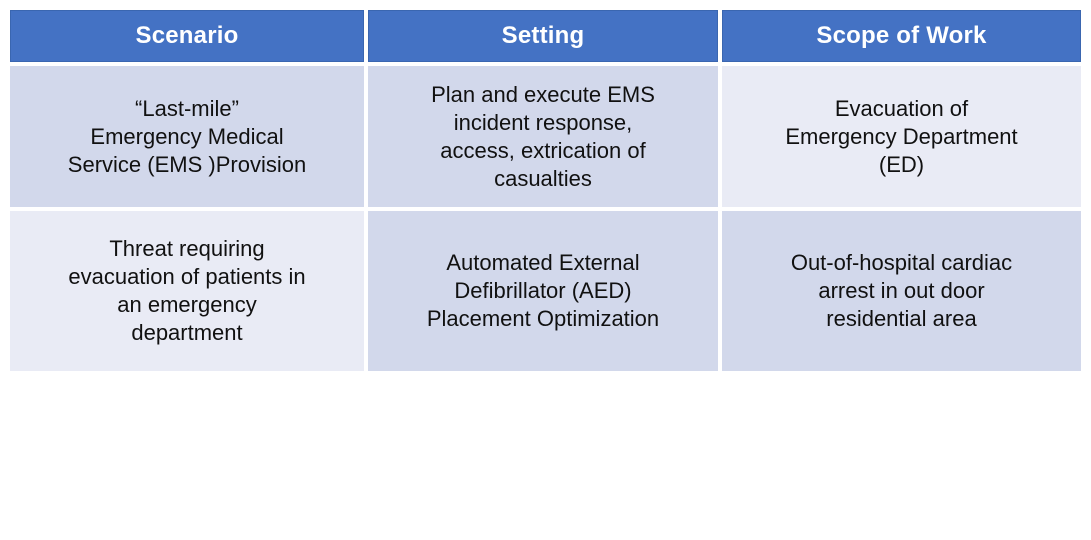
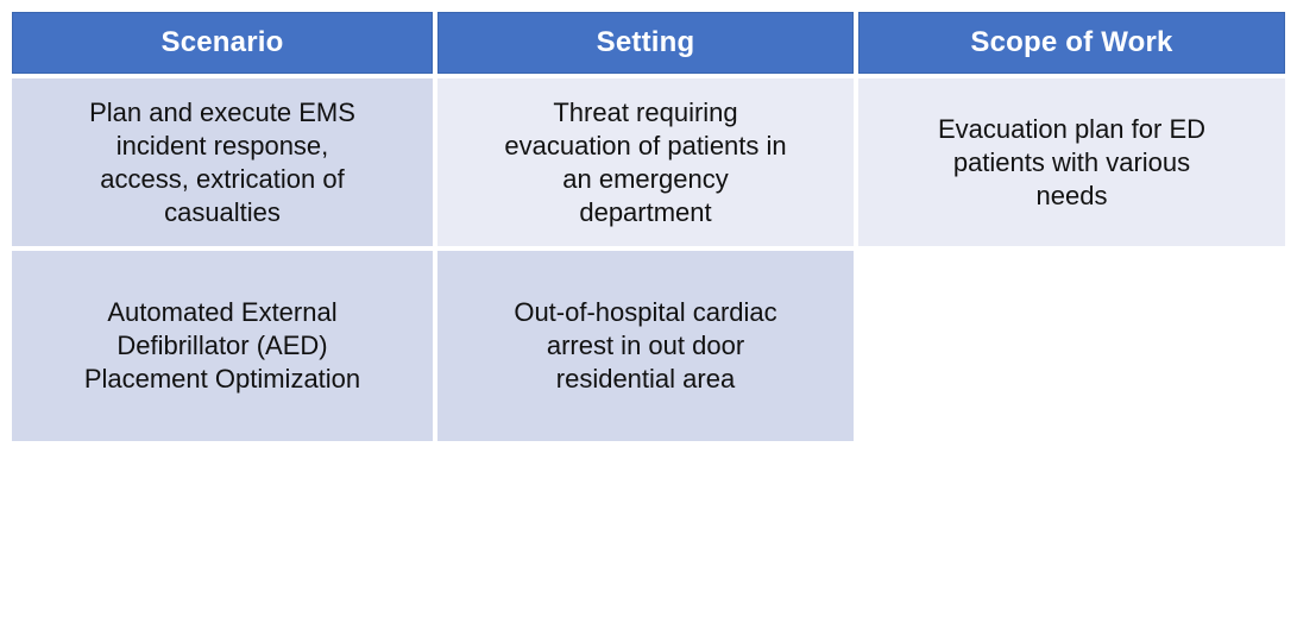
  Scenario
  Setting
  Scope of Work
- “Last-mile”
- Emergency Medical
- Service (EMS )Provision
  Plan and execute EMS
  incident response,
  access, extrication of
  casualties
- Evacuation of
- Emergency Department
- (ED)
  Threat requiring
  evacuation of patients in
  an emergency
  department
+ Evacuation plan for ED
+ patients with various
+ needs
  Automated External
  Defibrillator (AED)
  Placement Optimization
  Out-of-hospital cardiac
  arrest in out door
  residential area
